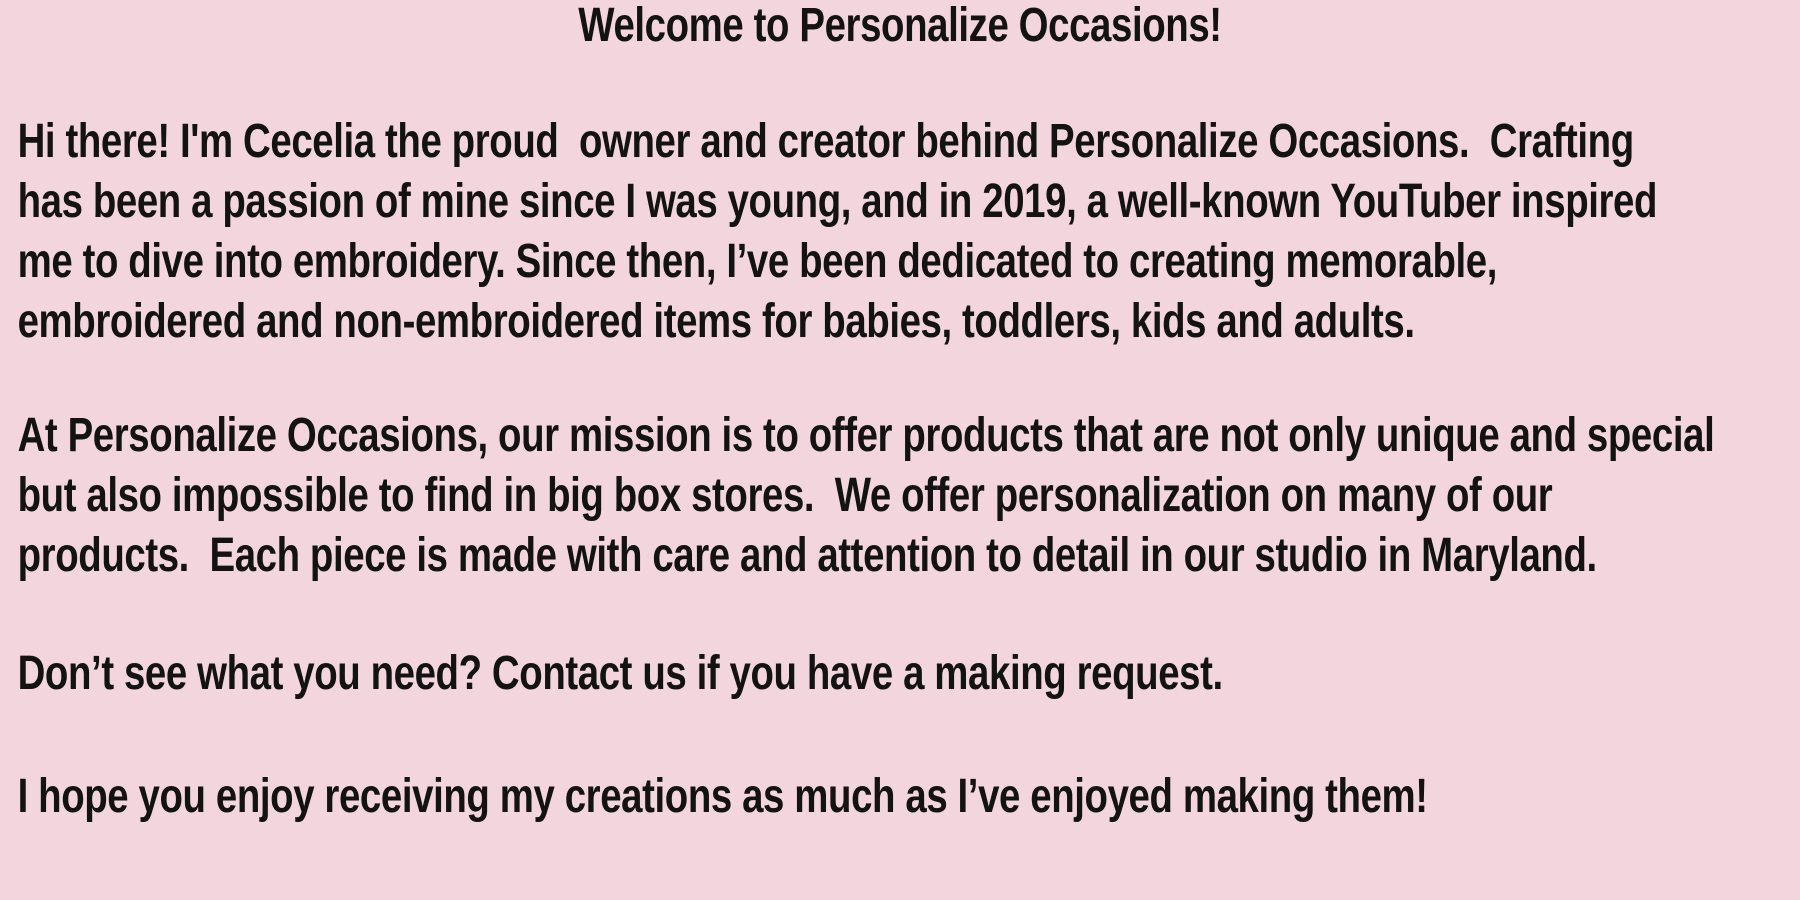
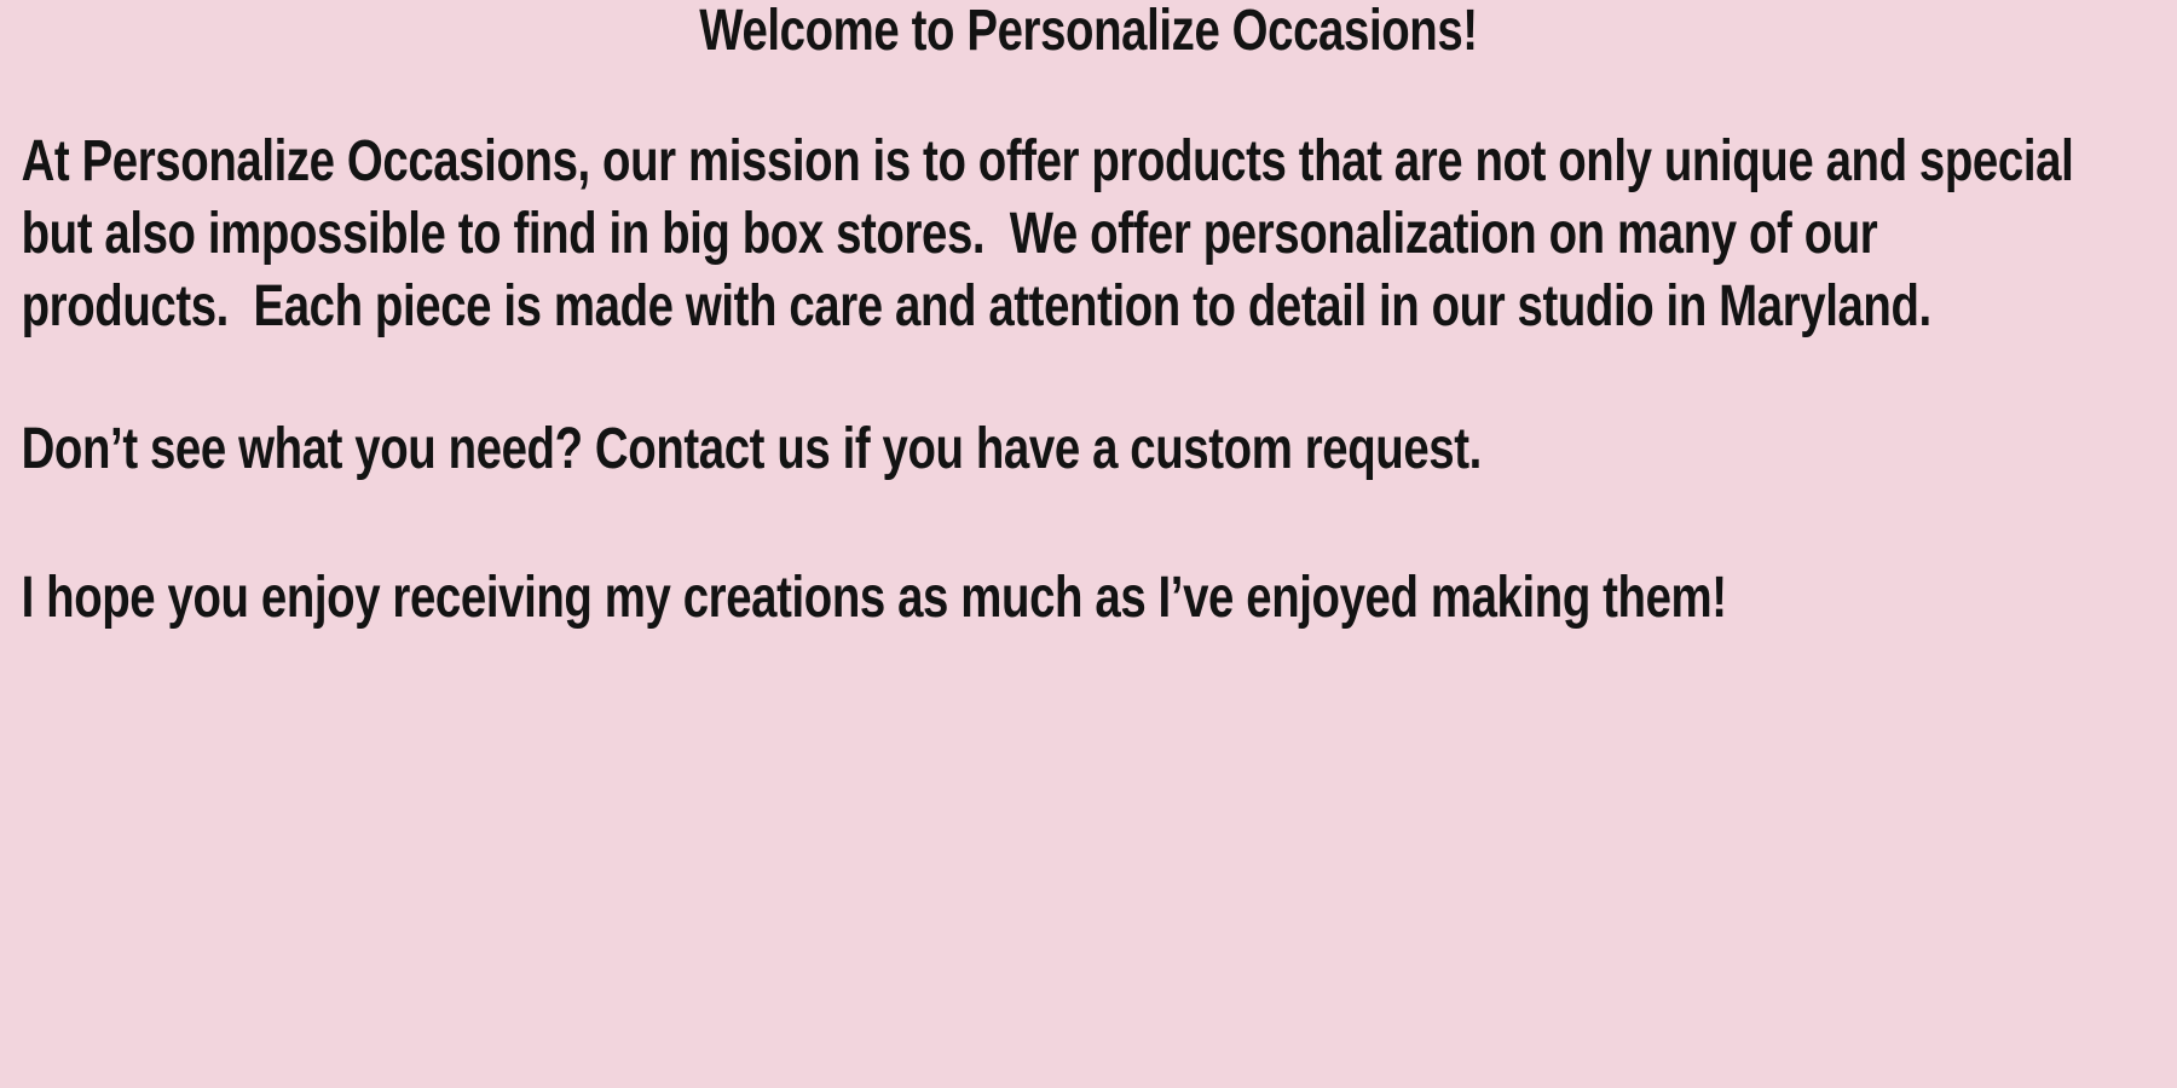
  Welcome to Personalize Occasions!
- Hi there! I'm Cecelia the proud owner and creator behind Personalize Occasions. Crafting
- has been a passion of mine since I was young, and in 2019, a well-known YouTuber inspired
- me to dive into embroidery. Since then, I’ve been dedicated to creating memorable,
- embroidered and non-embroidered items for babies, toddlers, kids and adults.
  At Personalize Occasions, our mission is to offer products that are not only unique and special
  but also impossible to find in big box stores. We offer personalization on many of our
  products. Each piece is made with care and attention to detail in our studio in Maryland.
- Don’t see what you need? Contact us if you have a making request.
+ Don’t see what you need? Contact us if you have a custom request.
  I hope you enjoy receiving my creations as much as I’ve enjoyed making them!
